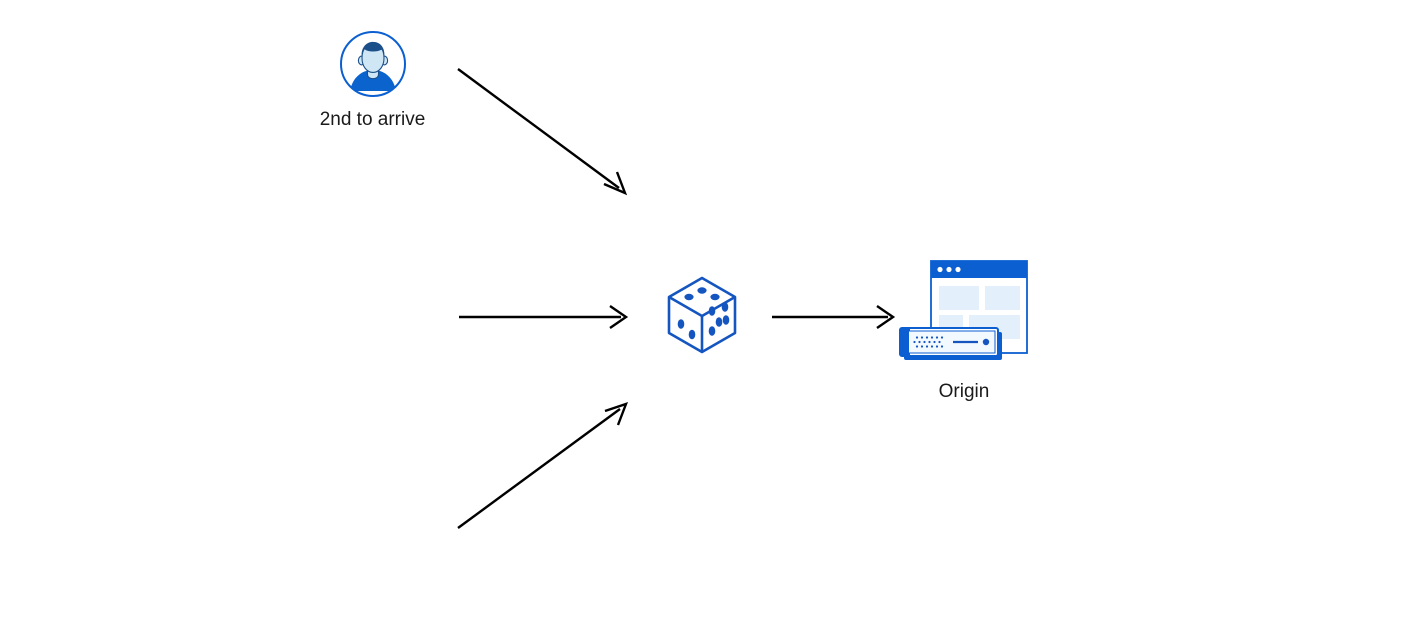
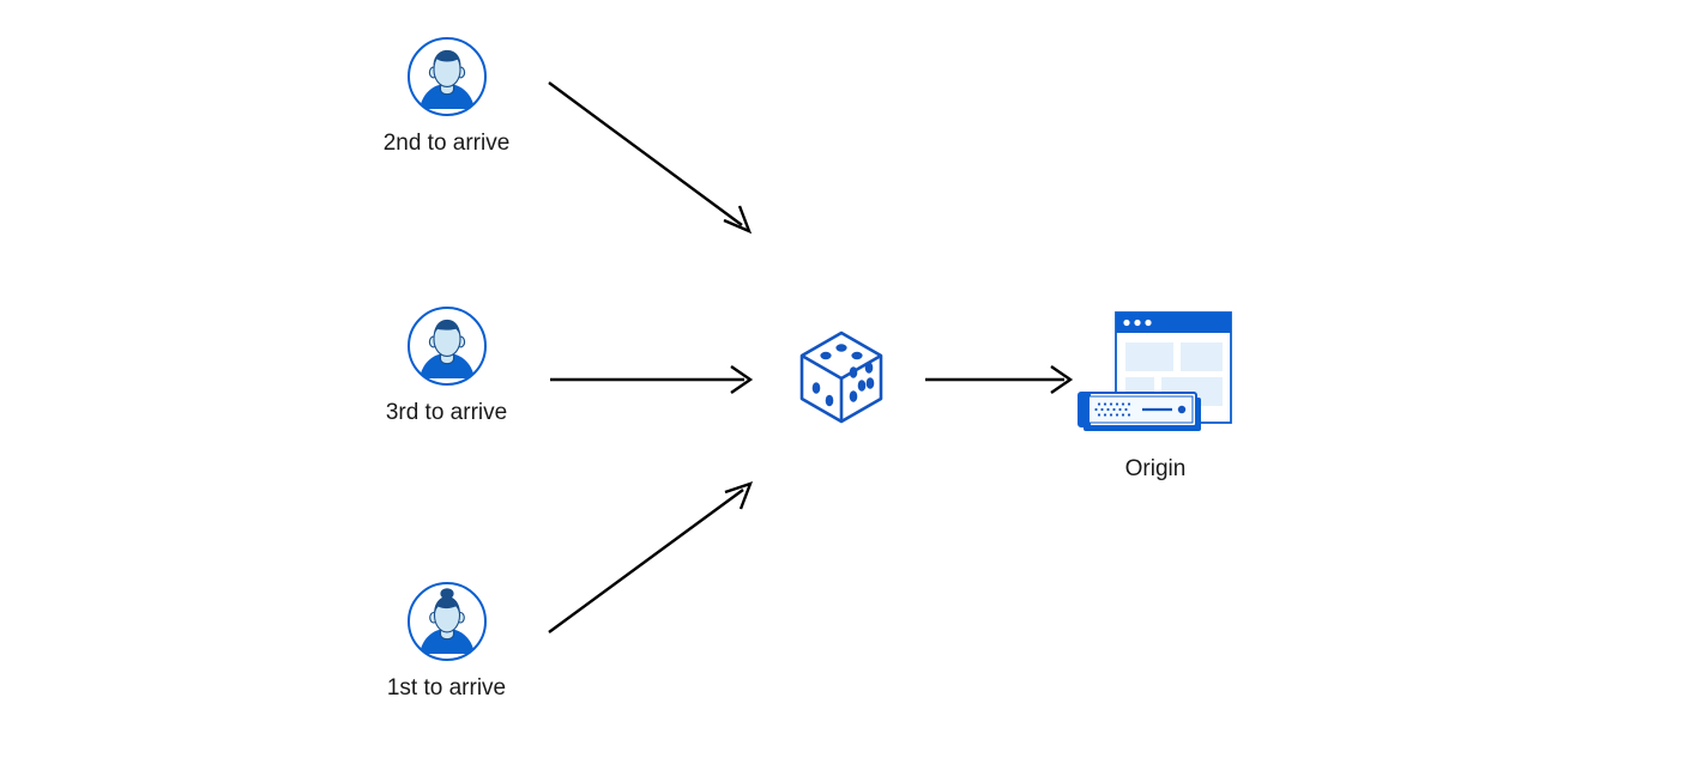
  2nd to arrive
+ 3rd to arrive
+ 1st to arrive
  Origin
